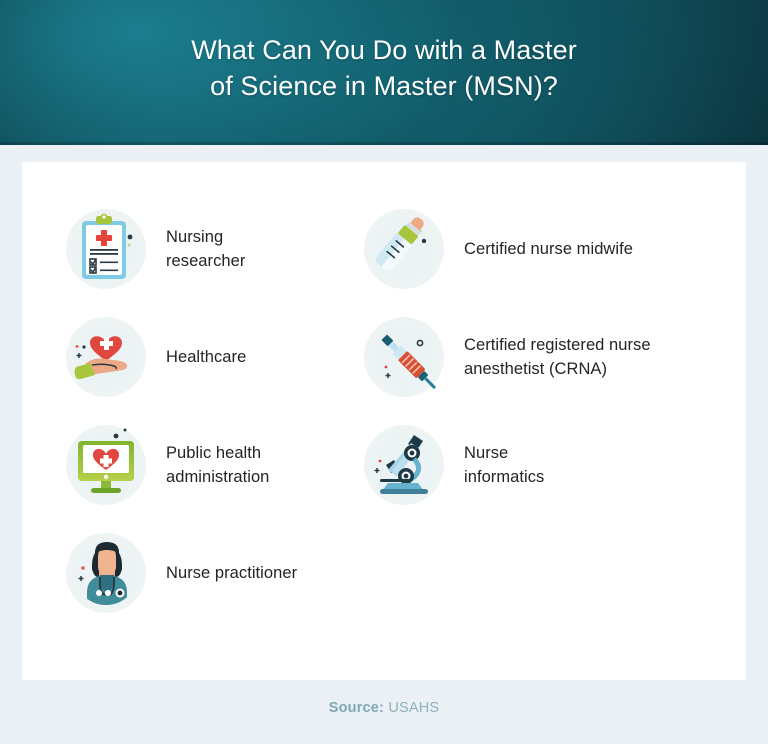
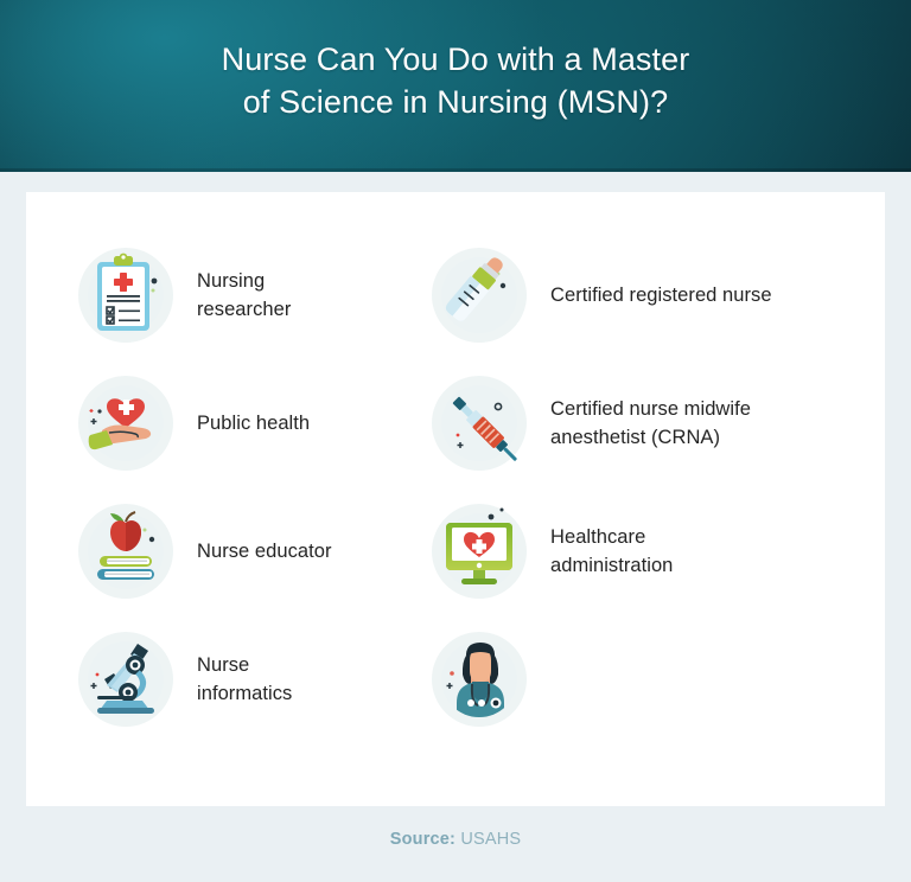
- What Can You Do with a Master
+ Nurse Can You Do with a Master
- of Science in Master (MSN)?
+ of Science in Nursing (MSN)?
  Nursing
  researcher
- Certified nurse midwife
+ Certified registered nurse
- Healthcare
+ Public health
- Certified registered nurse
+ Certified nurse midwife
  anesthetist (CRNA)
+ Nurse educator
- Public health
+ Healthcare
  administration
  Nurse
  informatics
- Nurse practitioner
  Source: USAHS
